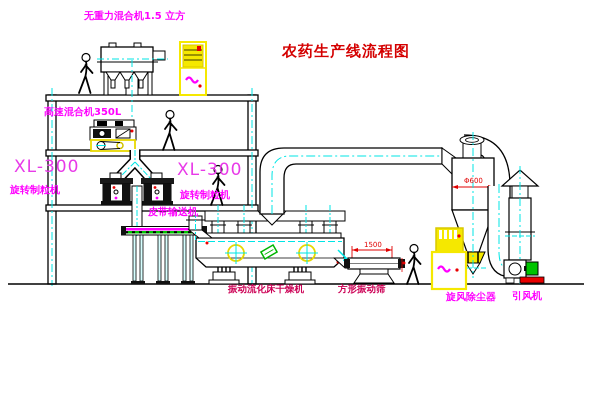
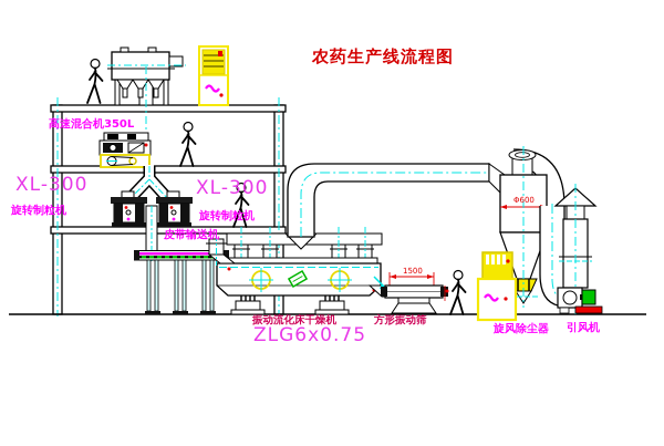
  农药生产线流程图
- 无重力混合机1.5 立方
  高速混合机350L
  XL-300
  旋转制粒机
  XL-300
  旋转制粒机
  皮带输送机
  振动流化床干燥机
+ ZLG6x0.75
  方形振动筛
  旋风除尘器
  引风机
  Φ600
  1500
